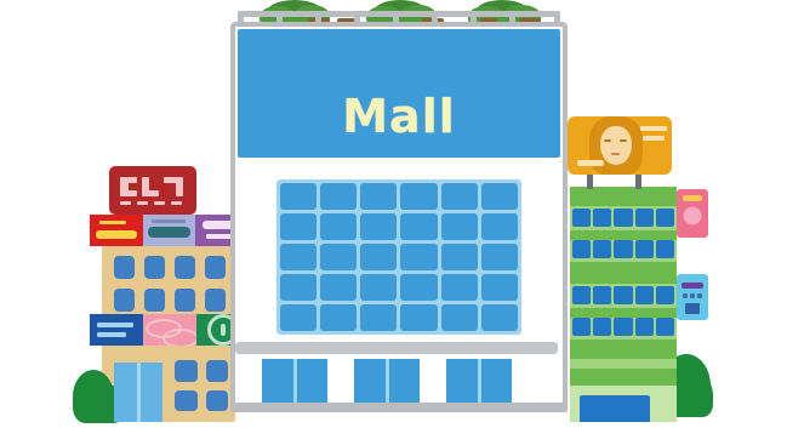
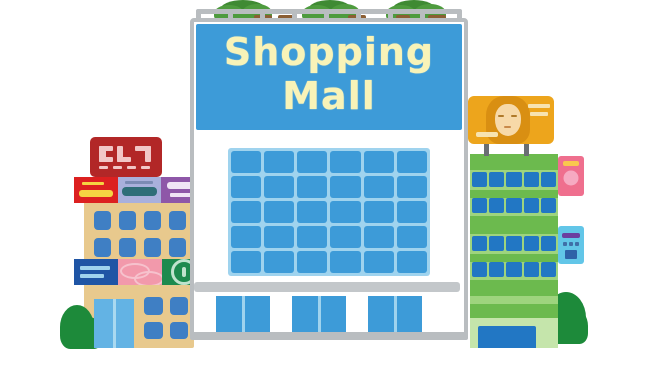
+ Shopping
  Mall
